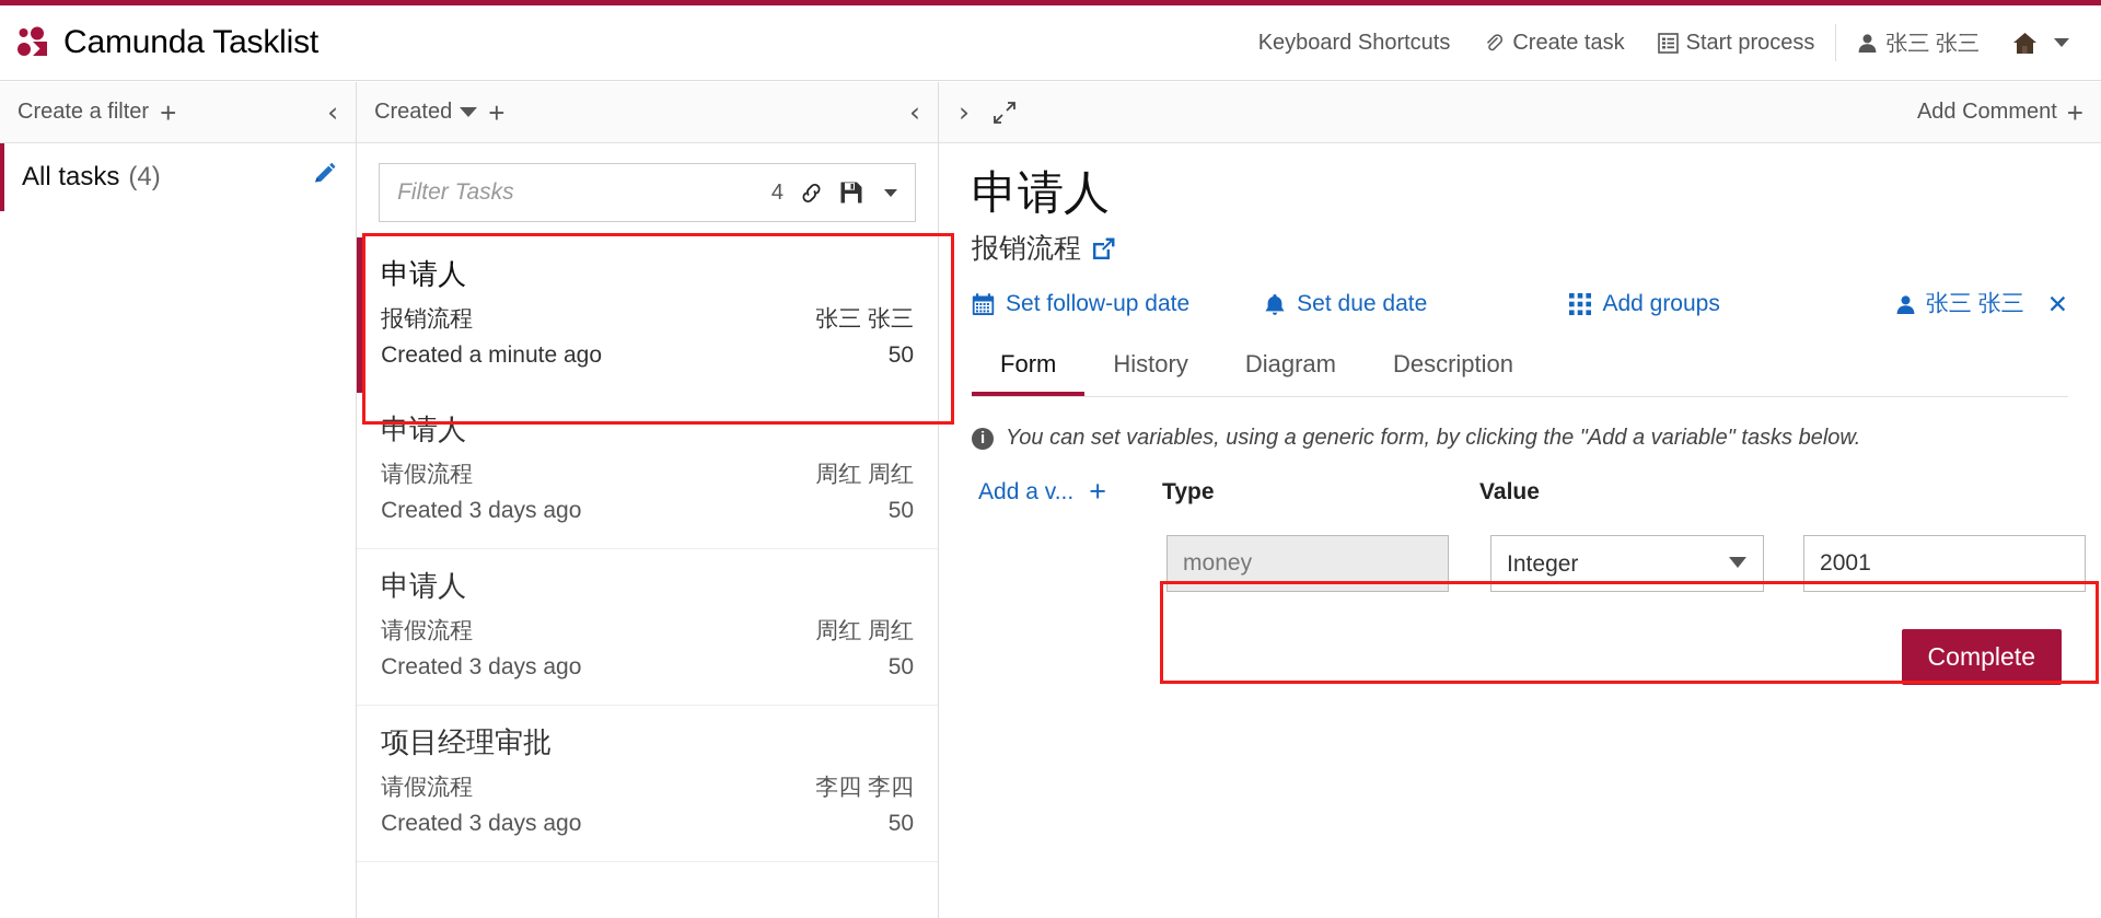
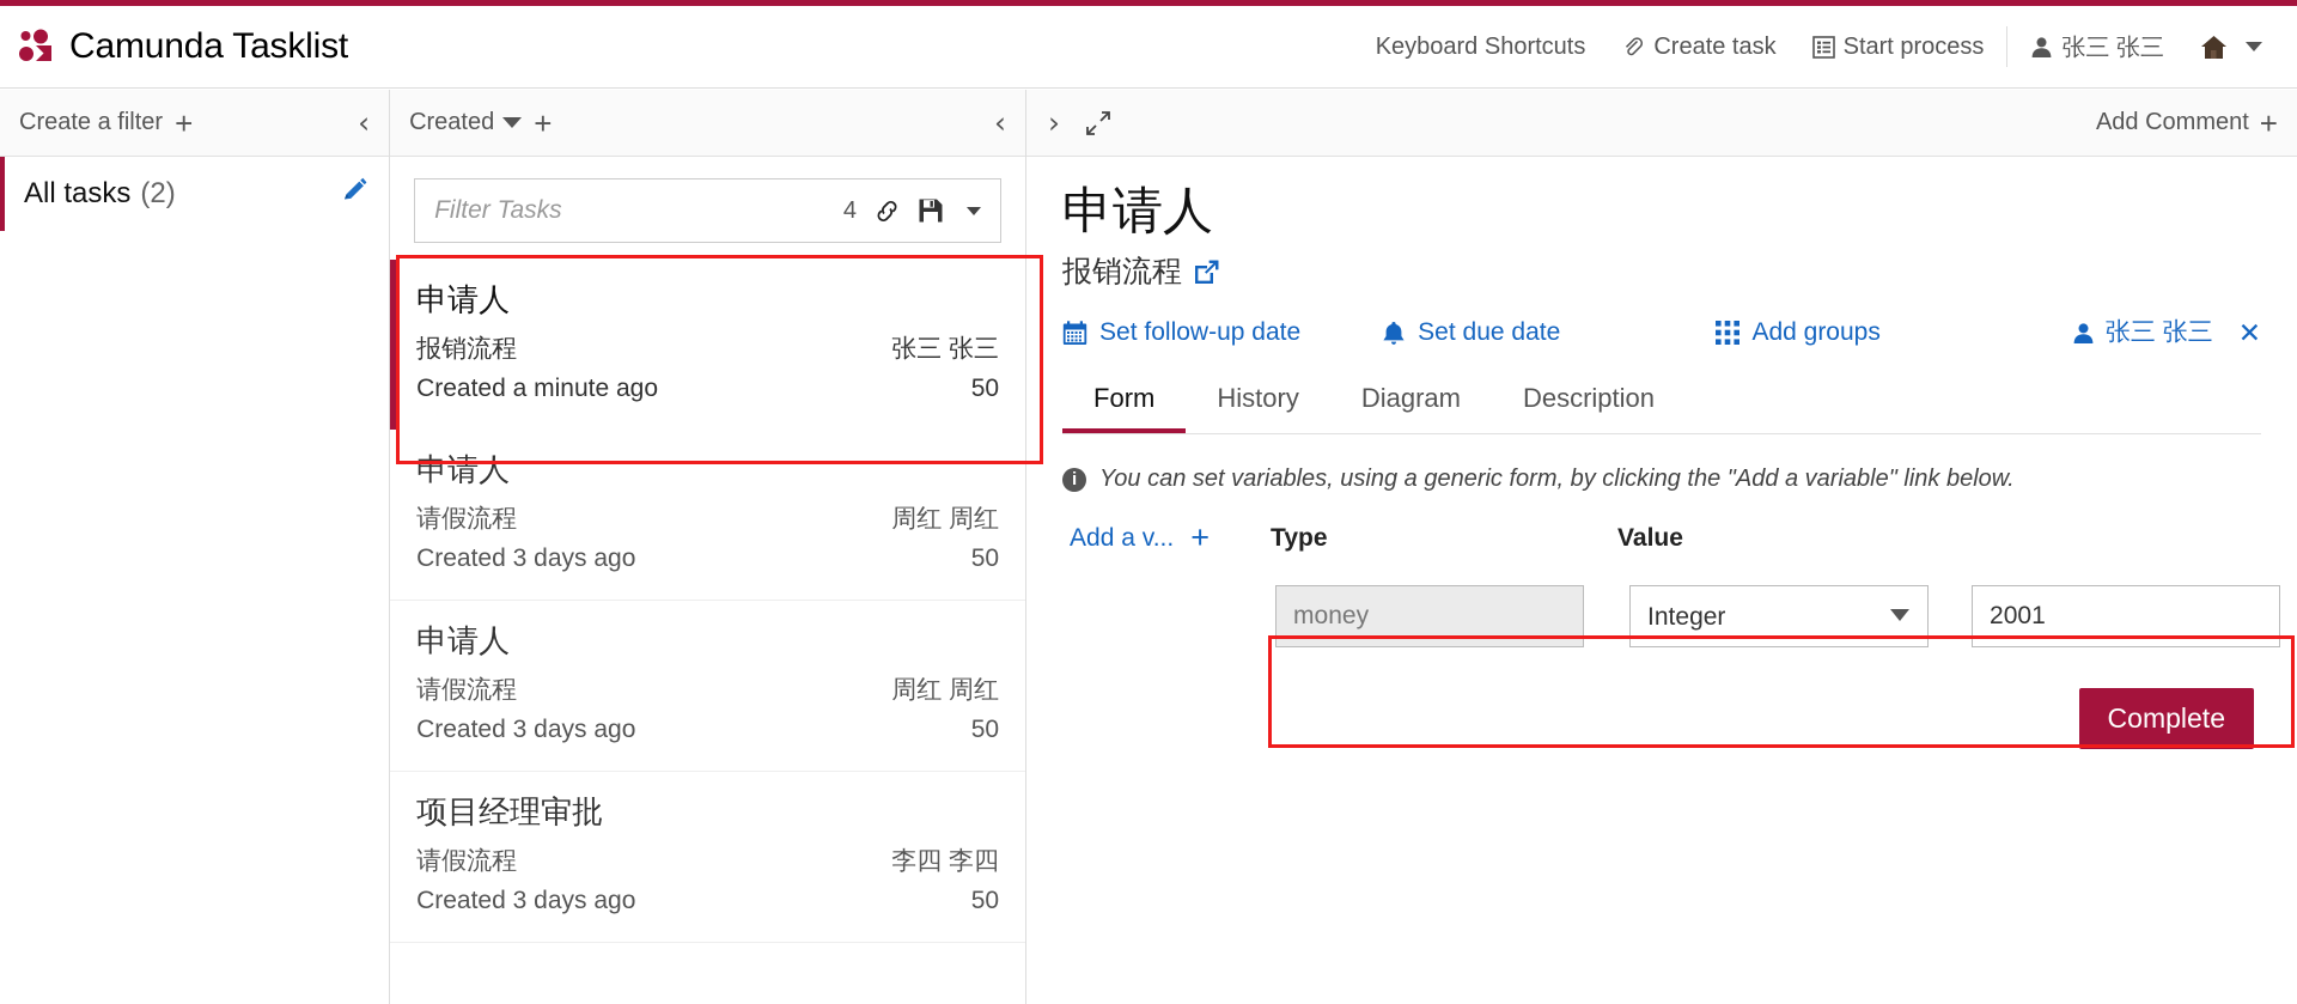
  Camunda Tasklist
  Keyboard Shortcuts
  Create task
  Start process
  张三 张三
  Create a filter
  +
  ‹
  All tasks
- (4)
+ (2)
  Created
  +
  ‹
  Filter Tasks
  4
  申请人
  报销流程
  张三 张三
  Created a minute ago
  50
  申请人
  请假流程
  周红 周红
  Created 3 days ago
  50
  申请人
  请假流程
  周红 周红
  Created 3 days ago
  50
  项目经理审批
  请假流程
  李四 李四
  Created 3 days ago
  50
  ›
  Add Comment
  +
  申请人
  报销流程
  Set follow-up date
  Set due date
  Add groups
  张三 张三
  ✕
  Form
  History
  Diagram
  Description
  i
- You can set variables, using a generic form, by clicking the "Add a variable" tasks below.
+ You can set variables, using a generic form, by clicking the "Add a variable" link below.
  Add a v...
  +
  Type
  Value
  money
  Integer
  2001
  Complete
